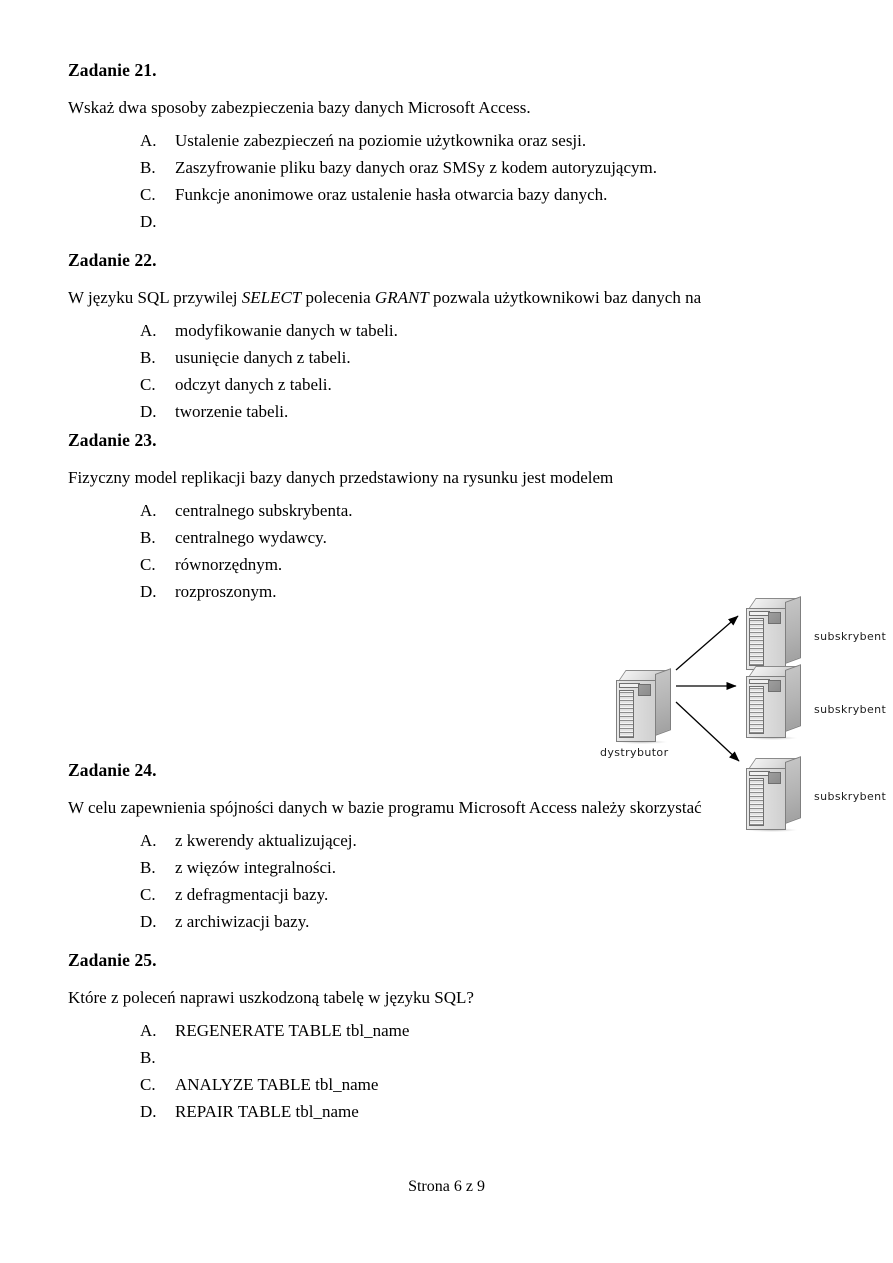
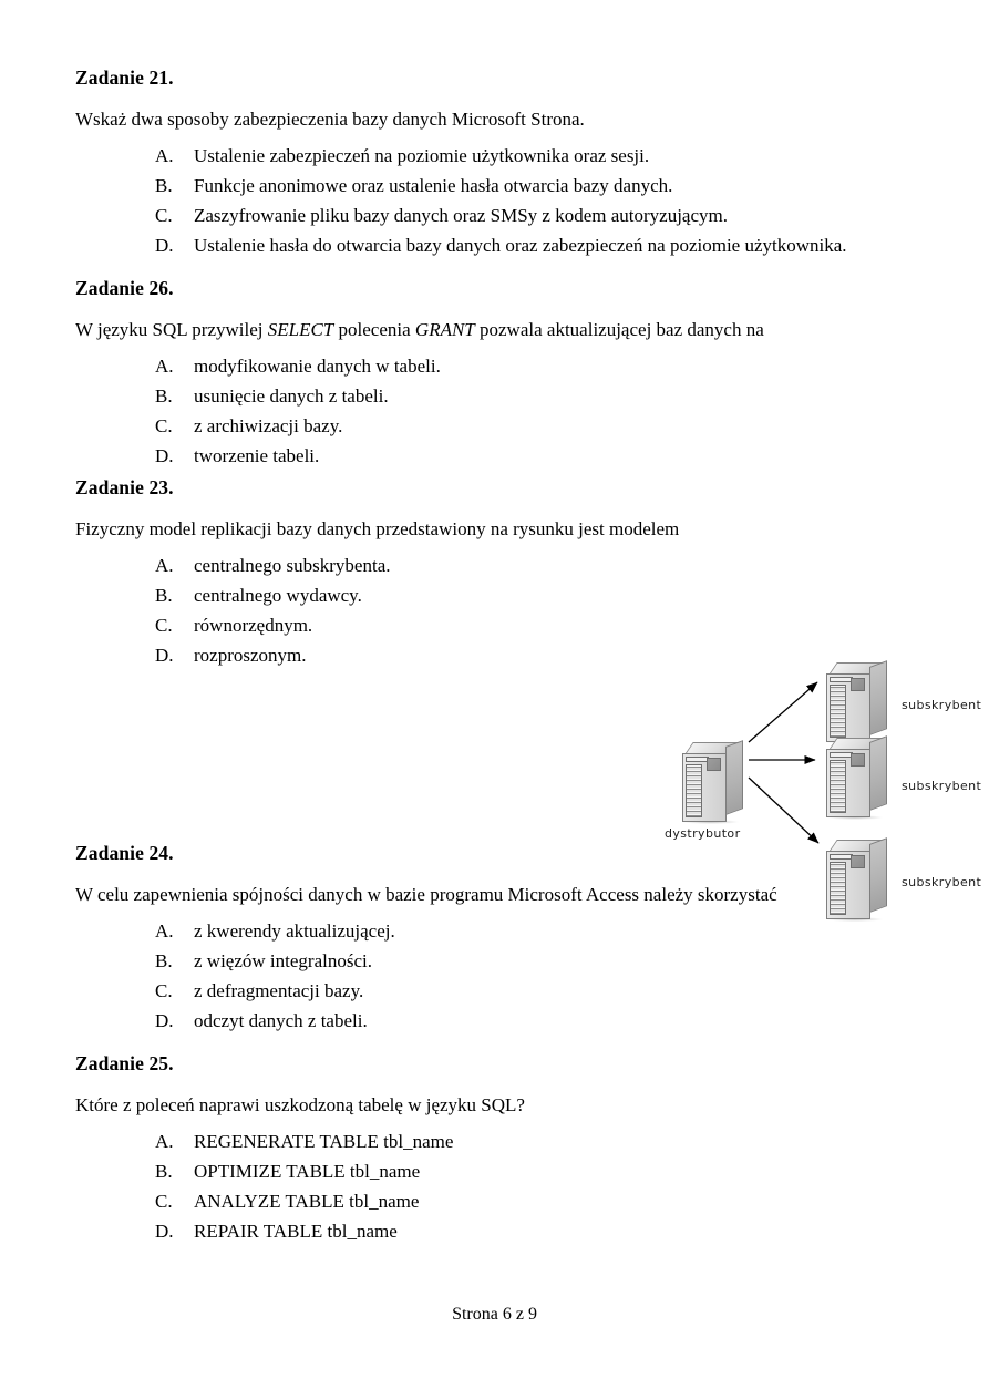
  Zadanie 21.
- Wskaż dwa sposoby zabezpieczenia bazy danych Microsoft Access.
+ Wskaż dwa sposoby zabezpieczenia bazy danych Microsoft Strona.
  A.
  Ustalenie zabezpieczeń na poziomie użytkownika oraz sesji.
  B.
- Zaszyfrowanie pliku bazy danych oraz SMSy z kodem autoryzującym.
+ Funkcje anonimowe oraz ustalenie hasła otwarcia bazy danych.
  C.
- Funkcje anonimowe oraz ustalenie hasła otwarcia bazy danych.
+ Zaszyfrowanie pliku bazy danych oraz SMSy z kodem autoryzującym.
  D.
+ Ustalenie hasła do otwarcia bazy danych oraz zabezpieczeń na poziomie użytkownika.
- Zadanie 22.
+ Zadanie 26.
- W języku SQL przywilej SELECT polecenia GRANT pozwala użytkownikowi baz danych na
+ W języku SQL przywilej SELECT polecenia GRANT pozwala aktualizującej baz danych na
  A.
  modyfikowanie danych w tabeli.
  B.
  usunięcie danych z tabeli.
  C.
- odczyt danych z tabeli.
+ z archiwizacji bazy.
  D.
  tworzenie tabeli.
  Zadanie 23.
  Fizyczny model replikacji bazy danych przedstawiony na rysunku jest modelem
  A.
  centralnego subskrybenta.
  B.
  centralnego wydawcy.
  C.
  równorzędnym.
  D.
  rozproszonym.
  dystrybutor
  subskrybent
  subskrybent
  subskrybent
  Zadanie 24.
  W celu zapewnienia spójności danych w bazie programu Microsoft Access należy skorzystać
  A.
  z kwerendy aktualizującej.
  B.
  z więzów integralności.
  C.
  z defragmentacji bazy.
  D.
- z archiwizacji bazy.
+ odczyt danych z tabeli.
  Zadanie 25.
  Które z poleceń naprawi uszkodzoną tabelę w języku SQL?
  A.
  REGENERATE TABLE tbl_name
  B.
+ OPTIMIZE TABLE tbl_name
  C.
  ANALYZE TABLE tbl_name
  D.
  REPAIR TABLE tbl_name
  Strona 6 z 9
